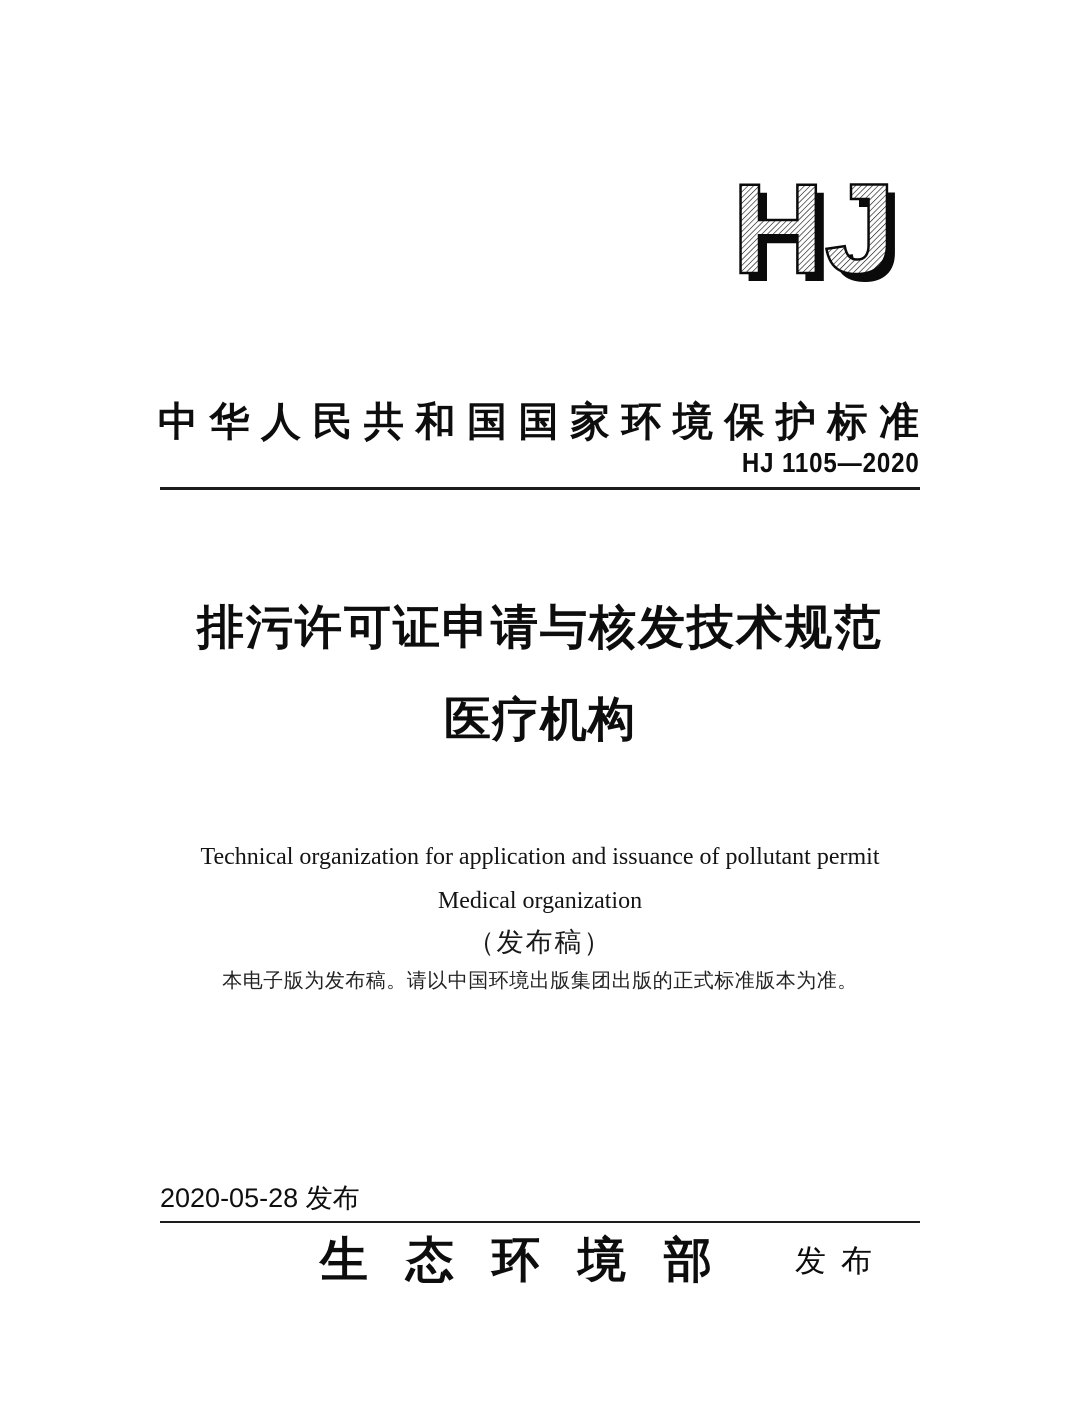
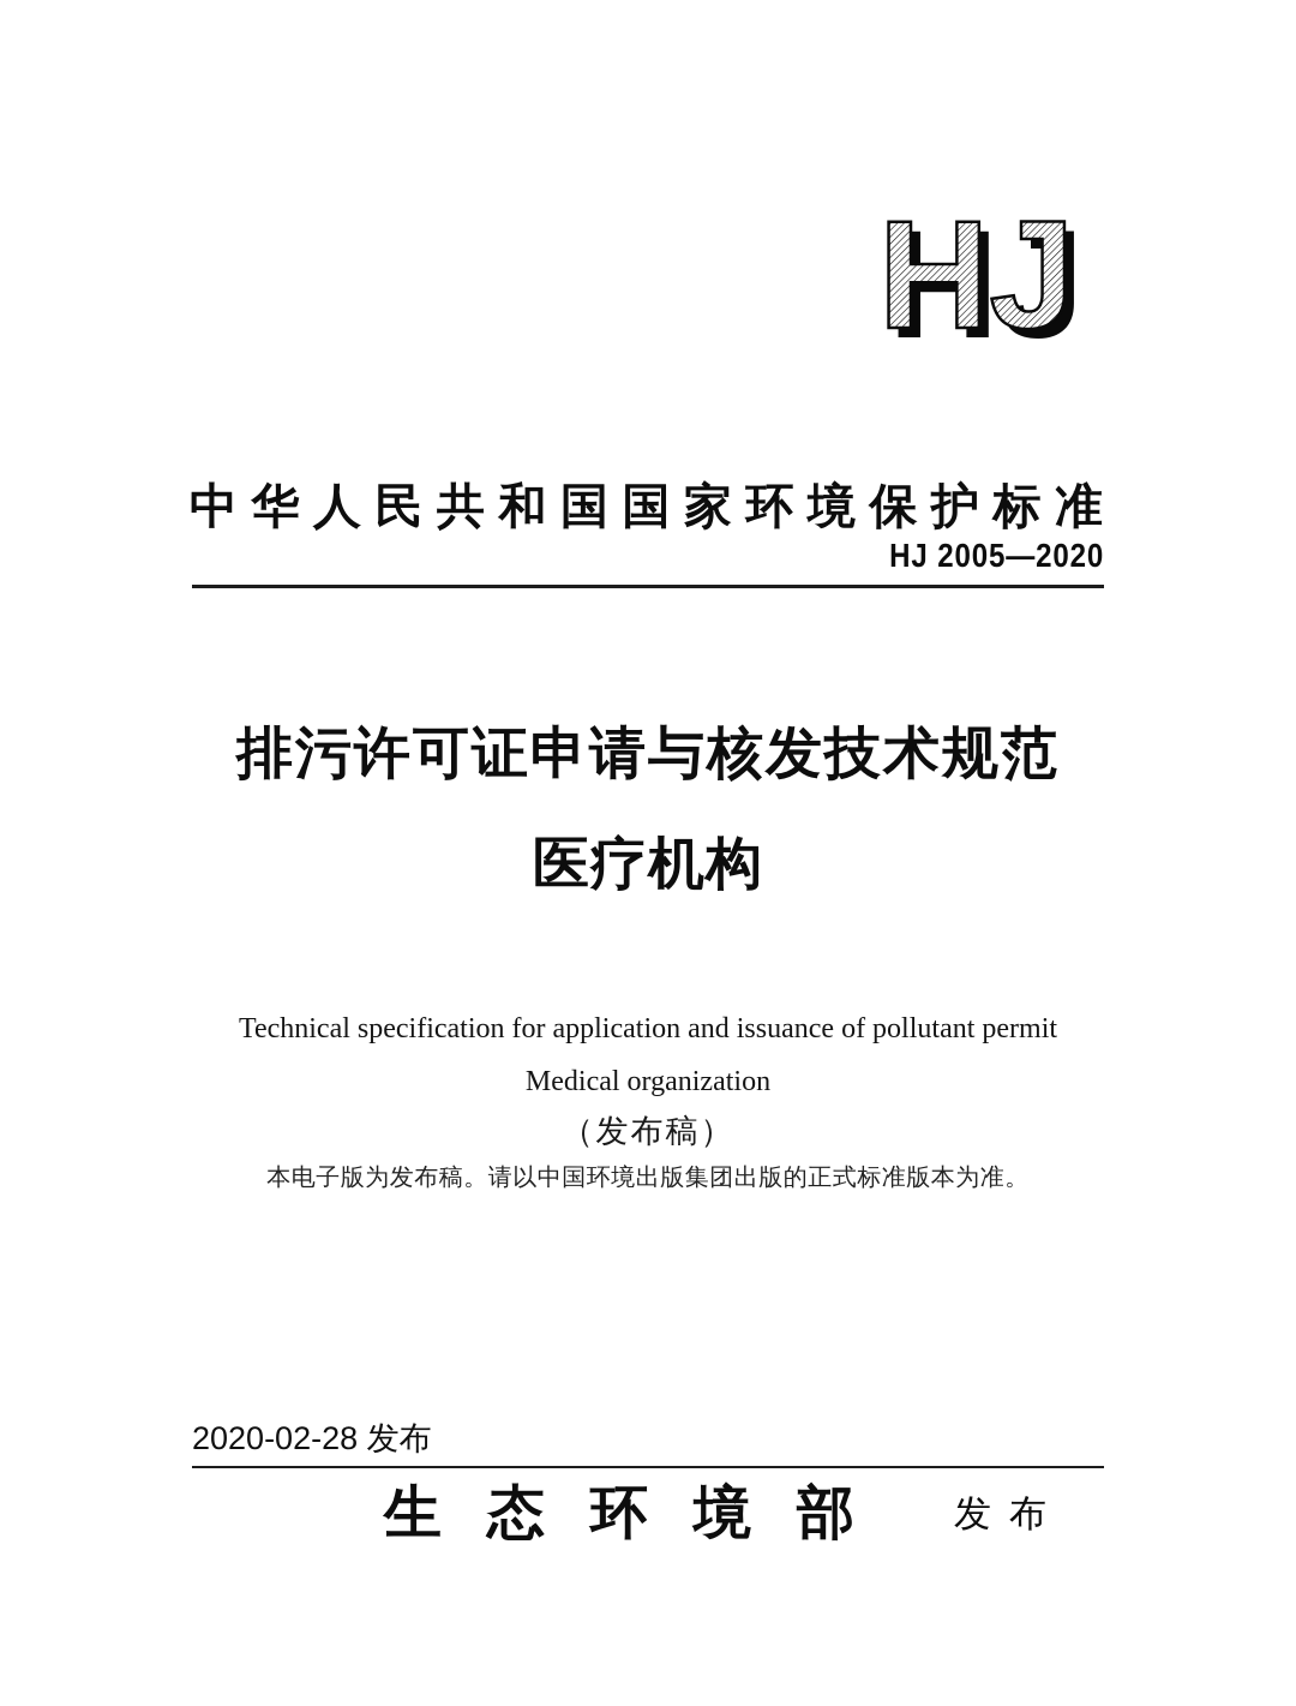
  HJ
  中华人民共和国国家环境保护标准
- HJ 1105—2020
+ HJ 2005—2020
  排污许可证申请与核发技术规范
  医疗机构
- Technical organization for application and issuance of pollutant permit
+ Technical specification for application and issuance of pollutant permit
  Medical organization
  （发布稿）
  本电子版为发布稿。请以中国环境出版集团出版的正式标准版本为准。
- 2020-05-28 发布
+ 2020-02-28 发布
  生态环境部
  发布
